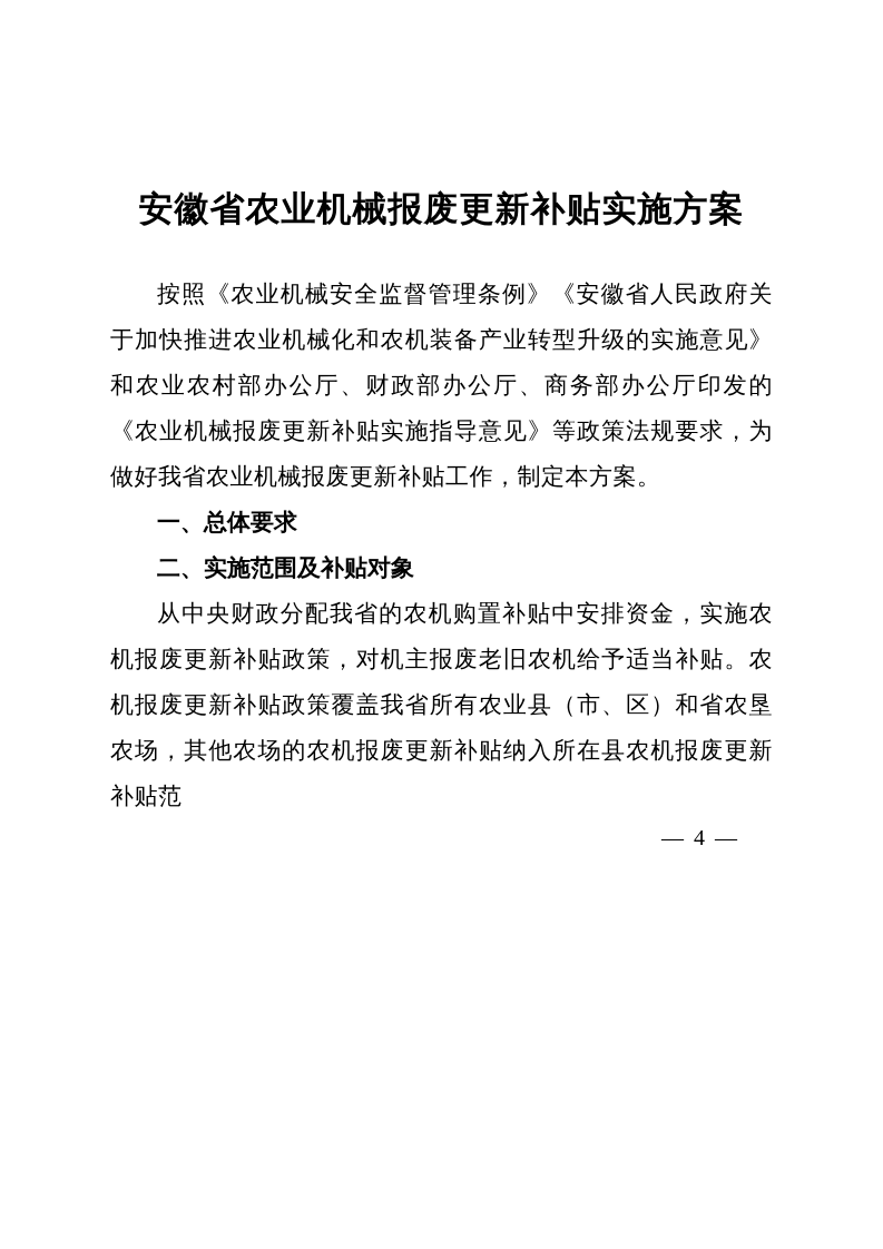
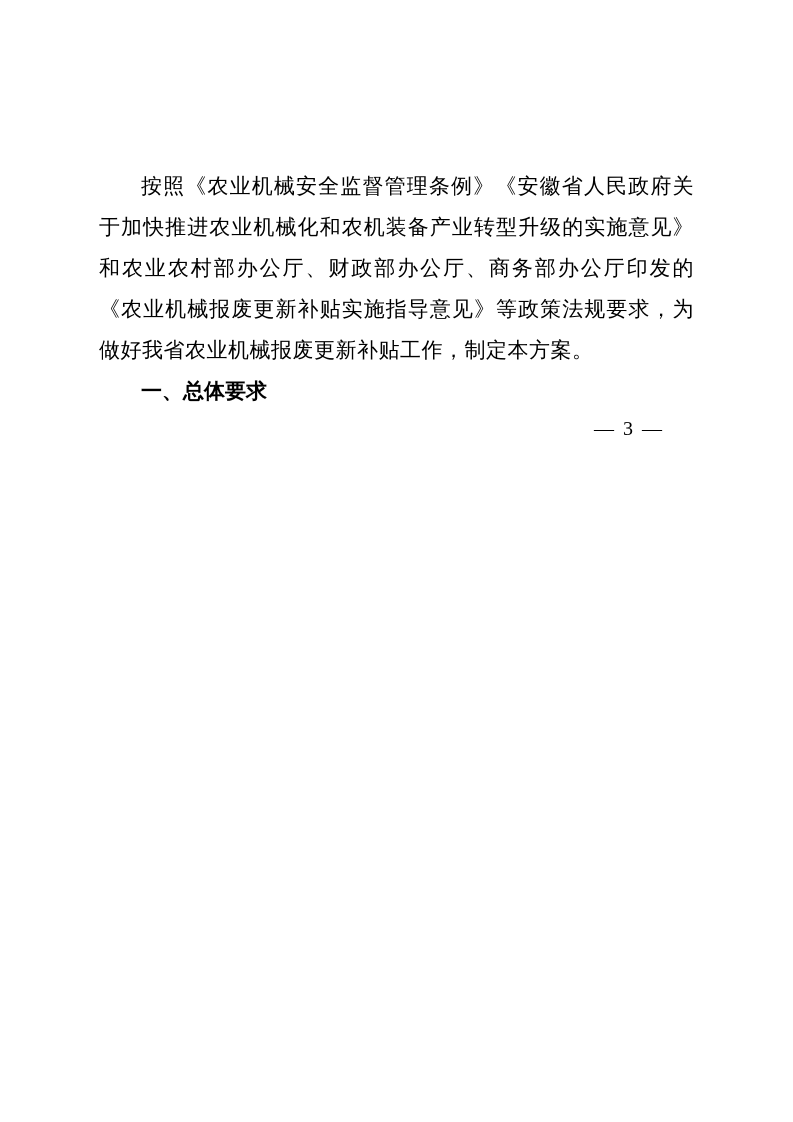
- 安徽省农业机械报废更新补贴实施方案
  按照《农业机械安全监督管理条例》《安徽省人民政府关于加快推进农业机械化和农机装备产业转型升级的实施意见》和农业农村部办公厅、财政部办公厅、商务部办公厅印发的《农业机械报废更新补贴实施指导意见》等政策法规要求，为做好我省农业机械报废更新补贴工作，制定本方案。
  一、总体要求
- 二、实施范围及补贴对象
- 从中央财政分配我省的农机购置补贴中安排资金，实施农机报废更新补贴政策，对机主报废老旧农机给予适当补贴。农机报废更新补贴政策覆盖我省所有农业县（市、区）和省农垦农场，其他农场的农机报废更新补贴纳入所在县农机报废更新补贴范
- — 4 —
+ — 3 —
